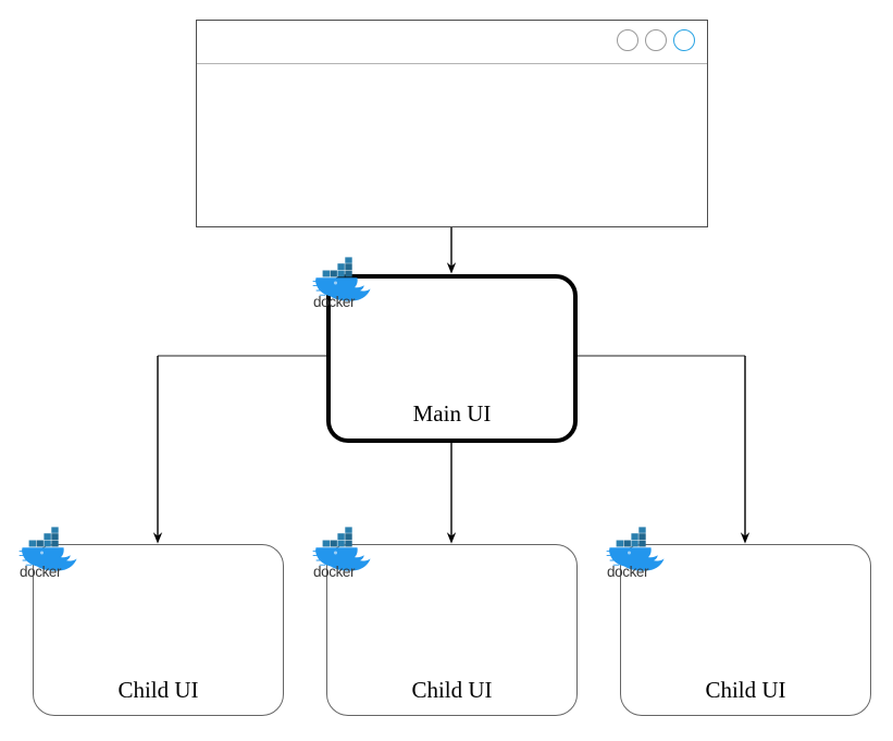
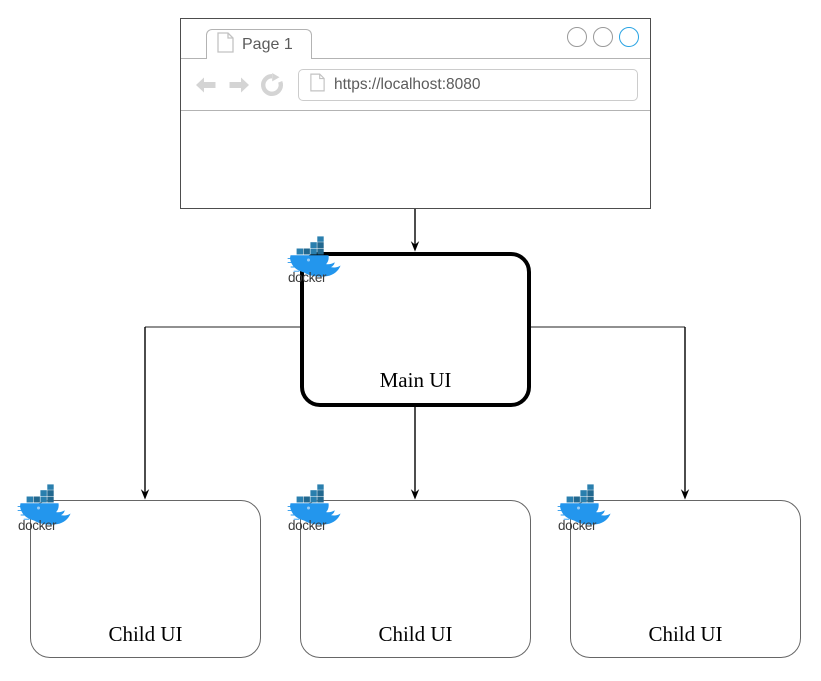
+ Page 1
+ https://localhost:8080
  Main UI
  Child UI
  Child UI
  Child UI
  docker
  docker
  docker
  docker
